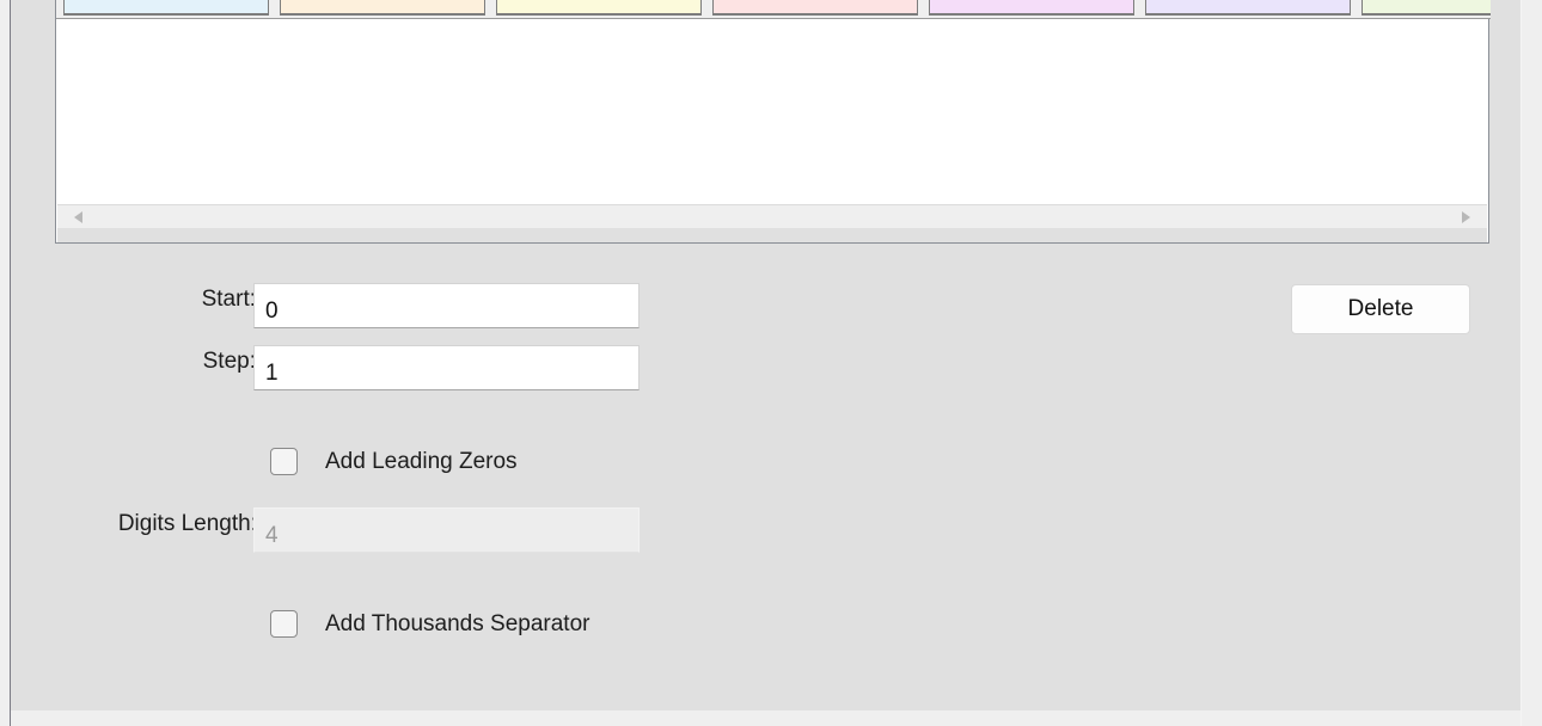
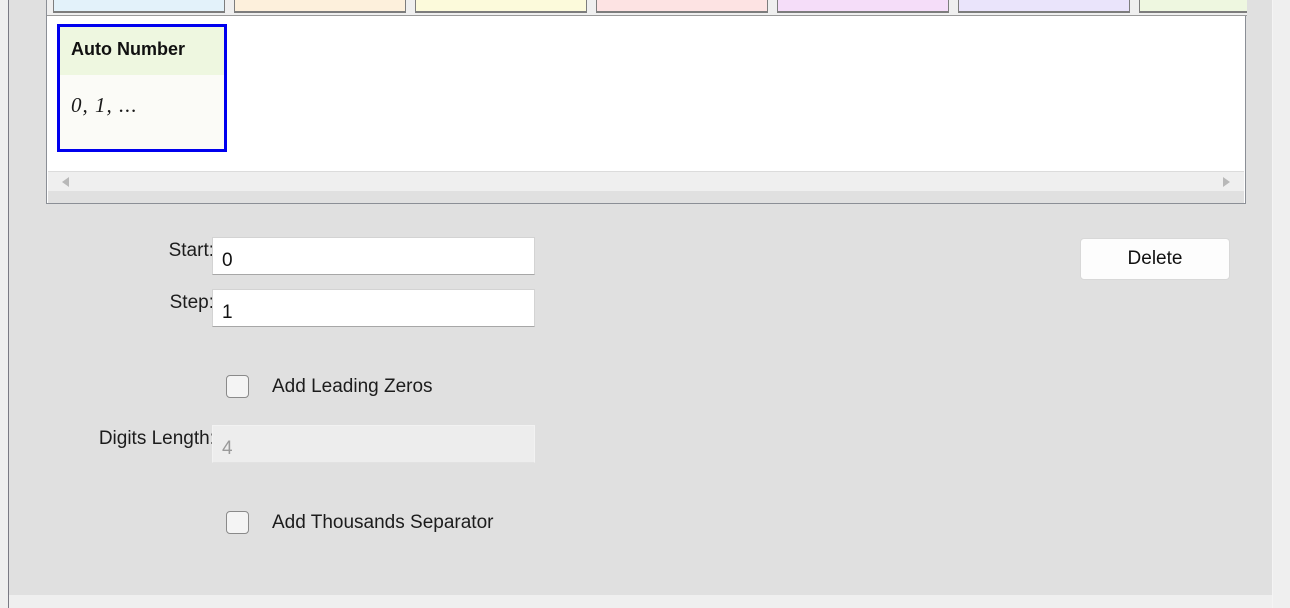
+ Auto Number
+ 0, 1, ...
  Start
  0
  Step
  1
  Add Leading Zeros
  Digits Length
  4
  Add Thousands Separator
  Delete
